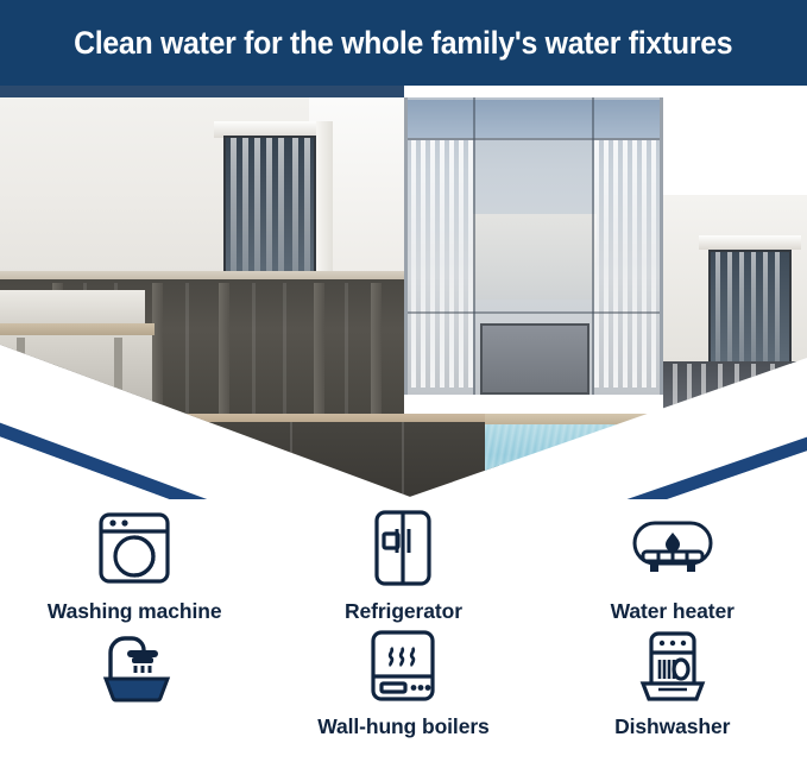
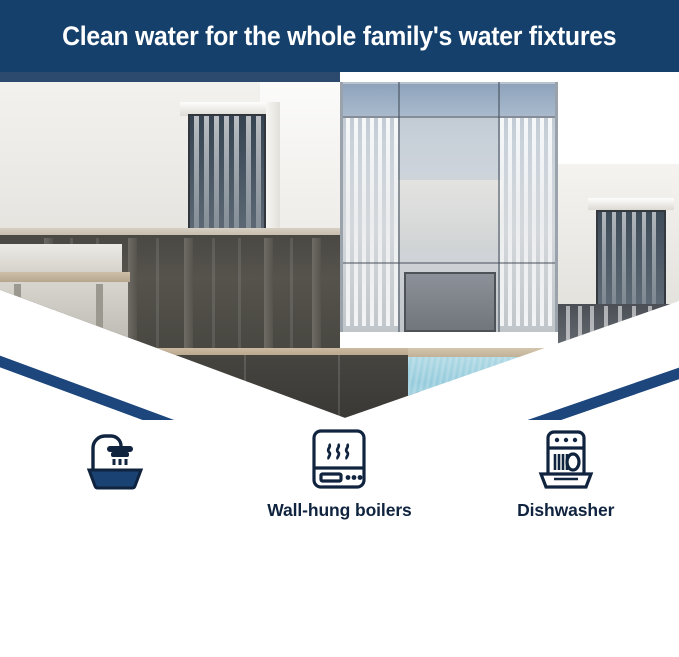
  Clean water for the whole family's water fixtures
- Washing machine
- Refrigerator
- Water heater
  Wall-hung boilers
  Dishwasher
